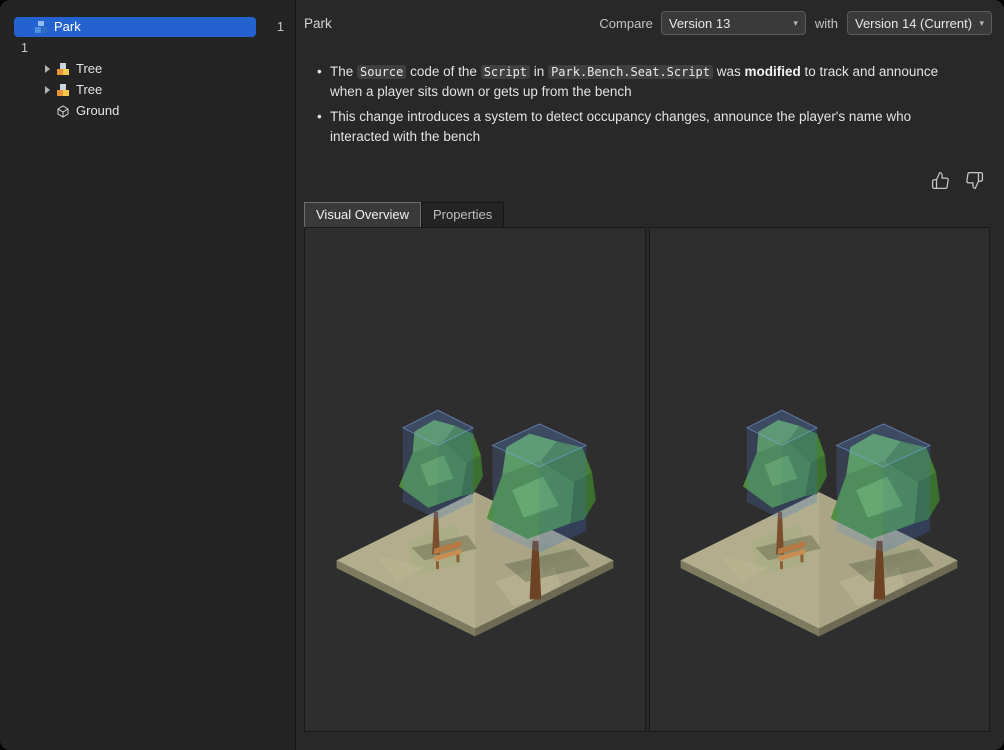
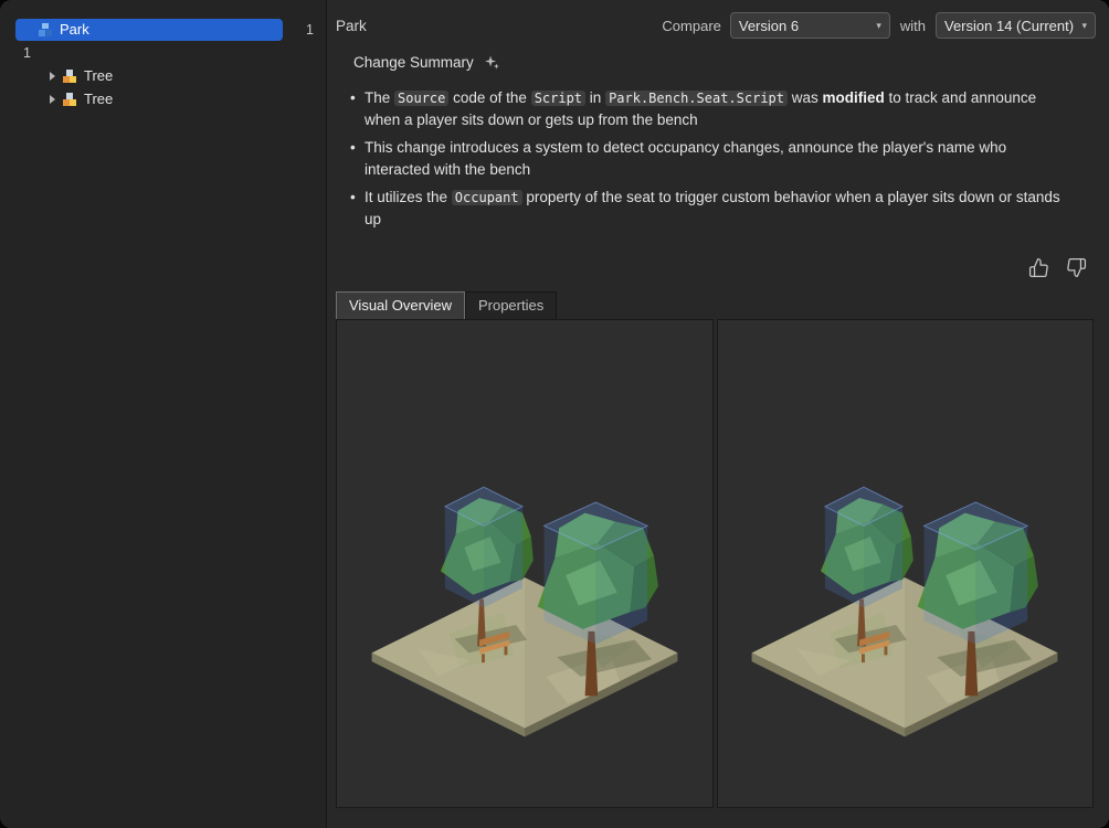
  Park
  1
  1
  Tree
  Tree
- Ground
  Park
  Compare
- Version 13
+ Version 6
  ▾
  with
  Version 14 (Current)
  ▾
+ Change Summary
  The Source code of the Script in Park.Bench.Seat.Script was modified to track and announce when a player sits down or gets up from the bench
  This change introduces a system to detect occupancy changes, announce the player's name who interacted with the bench
+ It utilizes the Occupant property of the seat to trigger custom behavior when a player sits down or stands up
  Visual Overview
  Properties
